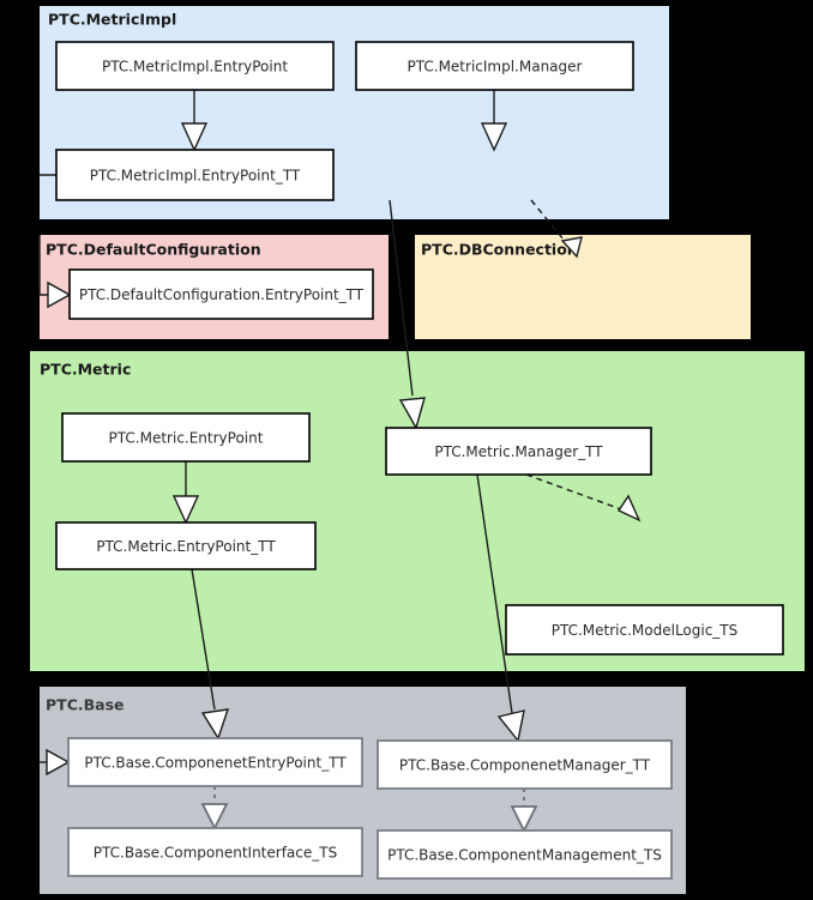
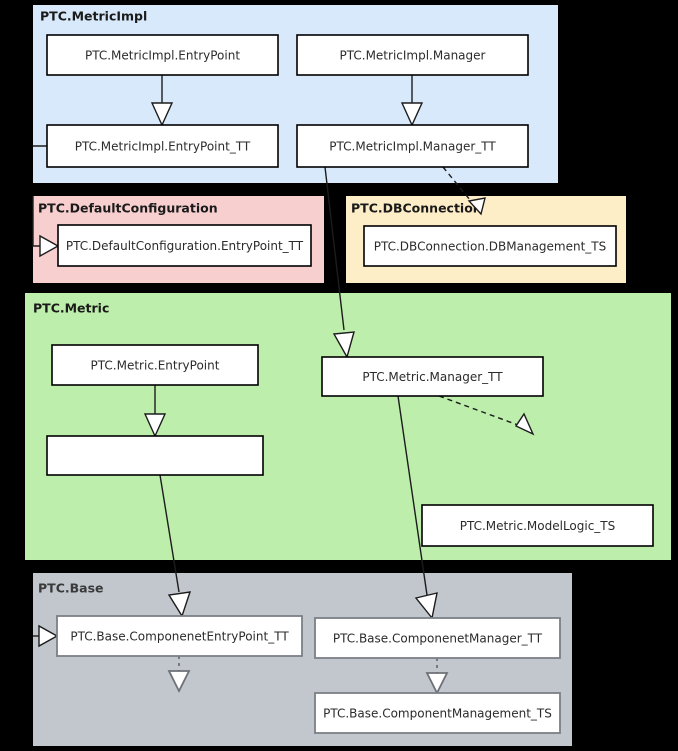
  PTC.MetricImpl
  PTC.DefaultConfiguration
  PTC.DBConnectio
  PTC.Metric
  PTC.Base
  PTC.MetricImpl.EntryPoint
  PTC.MetricImpl.Manager
  PTC.MetricImpl.EntryPoint_TT
+ PTC.MetricImpl.Manager_TT
  PTC.DefaultConfiguration.EntryPoint_TT
+ PTC.DBConnection.DBManagement_TS
  PTC.Metric.EntryPoint
  PTC.Metric.Manager_TT
- PTC.Metric.EntryPoint_TT
  PTC.Metric.ModelLogic_TS
  PTC.Base.ComponenetEntryPoint_TT
  PTC.Base.ComponenetManager_TT
- PTC.Base.ComponentInterface_TS
  PTC.Base.ComponentManagement_TS
